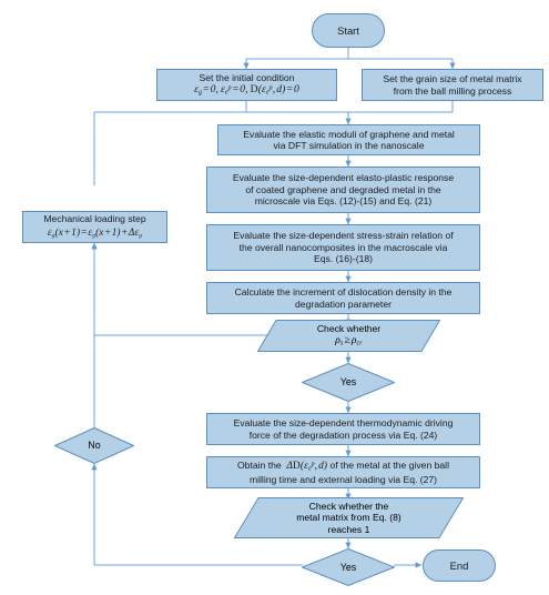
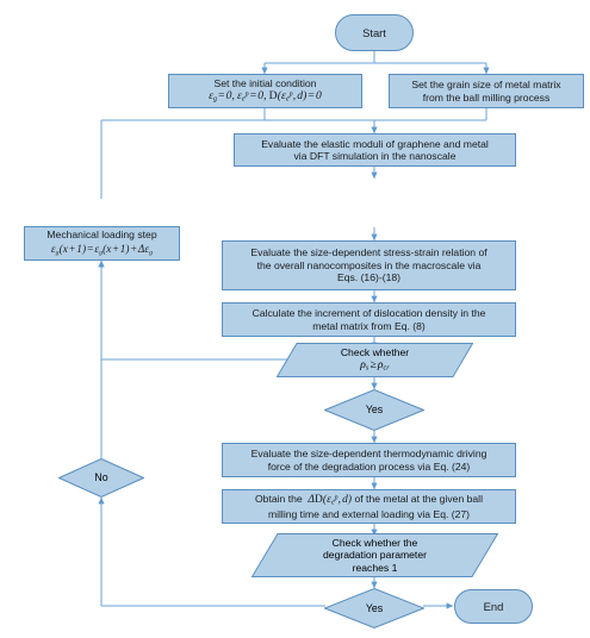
  Start
  Set the initial condition
  ε =0, ε =0, D(ε ,d)=0
  Set the grain size of metal matrix
  from the ball milling process
  Evaluate the elastic moduli of graphene and metal
  via DFT simulation in the nanoscale
- Evaluate the size-dependent elasto-plastic response
- of coated graphene and degraded metal in the
- microscale via Eqs. (12)-(15) and Eq. (21)
  Evaluate the size-dependent stress-strain relation of
  the overall nanocomposites in the macroscale via
  Eqs. (16)-(18)
  Calculate the increment of dislocation density in the
- degradation parameter
+ metal matrix from Eq. (8)
  Check whether
  Yes
  Evaluate the size-dependent thermodynamic driving
  force of the degradation process via Eq. (24)
  Obtain the ΔD(ε ,d) of the metal at the given ball
  milling time and external loading via Eq. (27)
  Check whether the
- metal matrix from Eq. (8)
+ degradation parameter
  reaches 1
  Yes
  End
  Mechanical loading step
  ε (x+1)=ε (x+1)+Δε
  No
